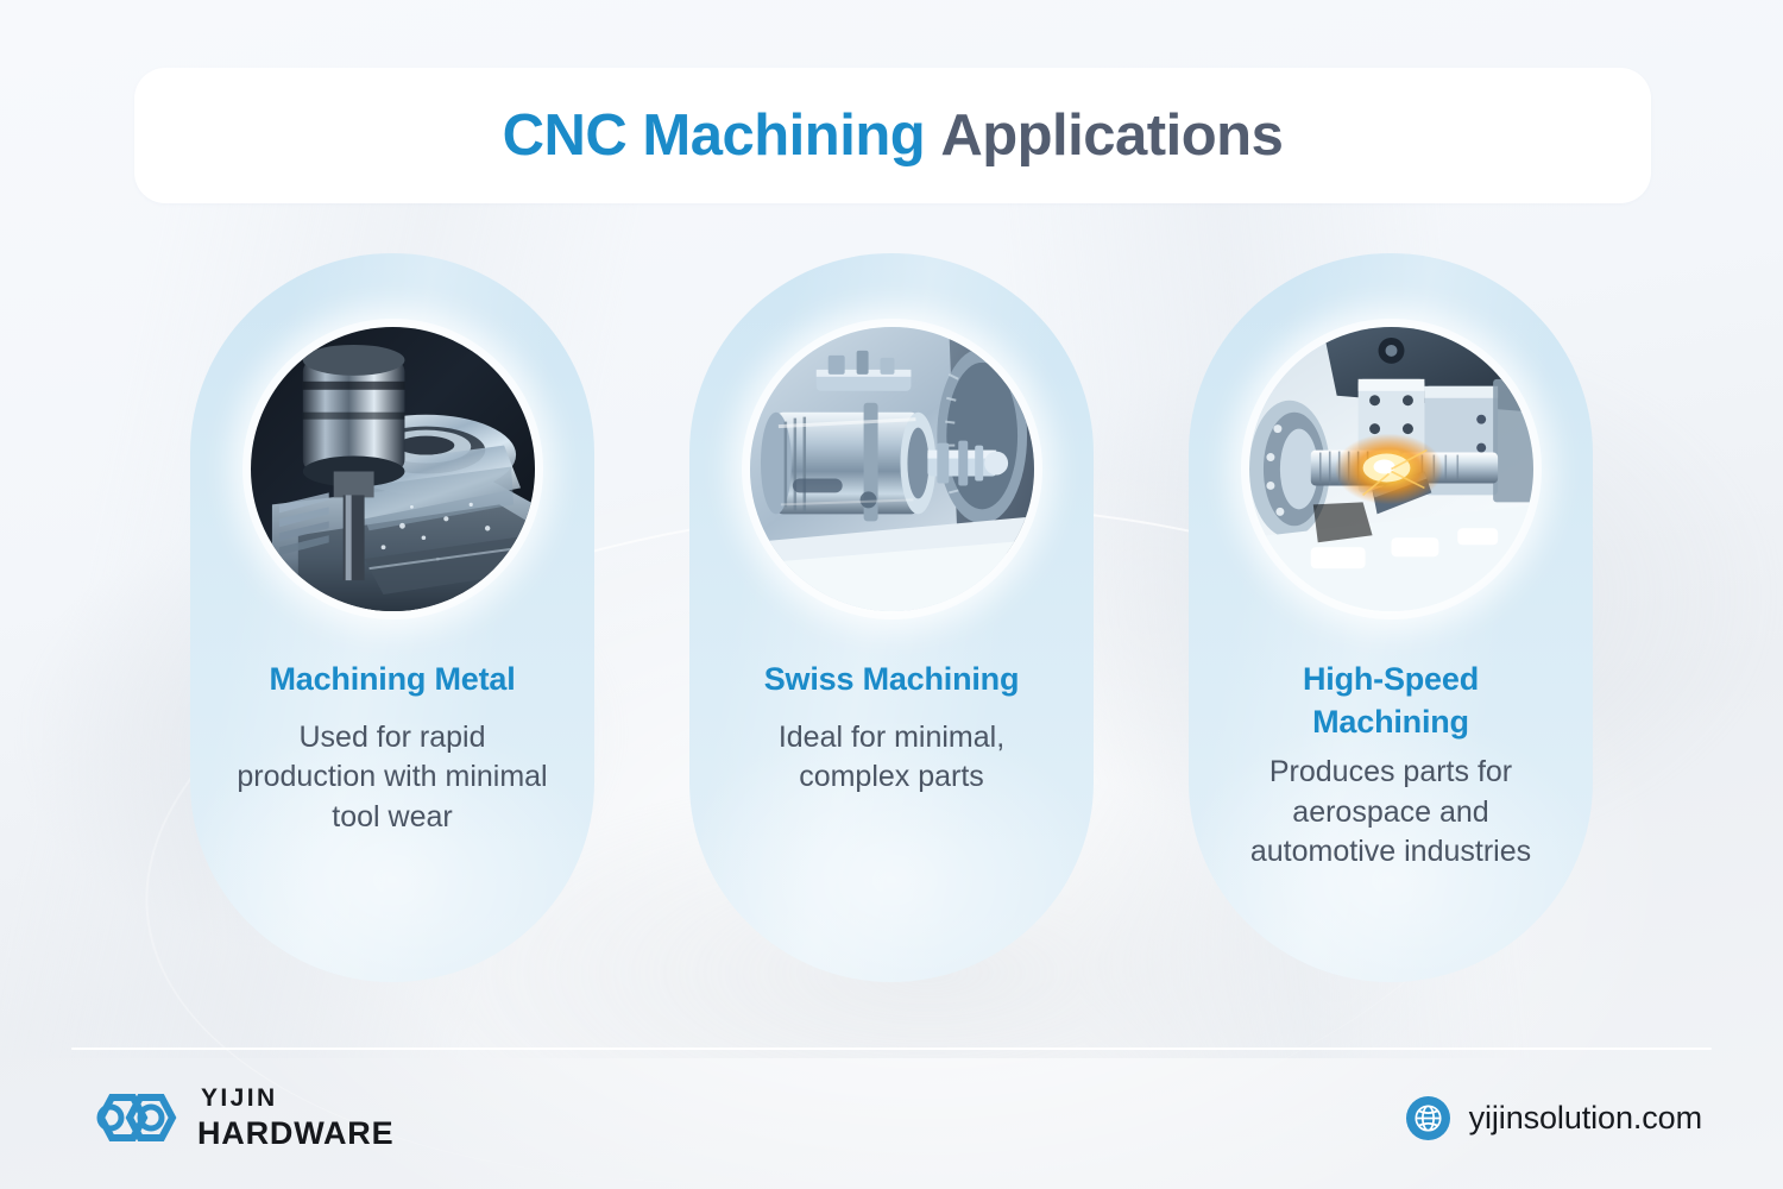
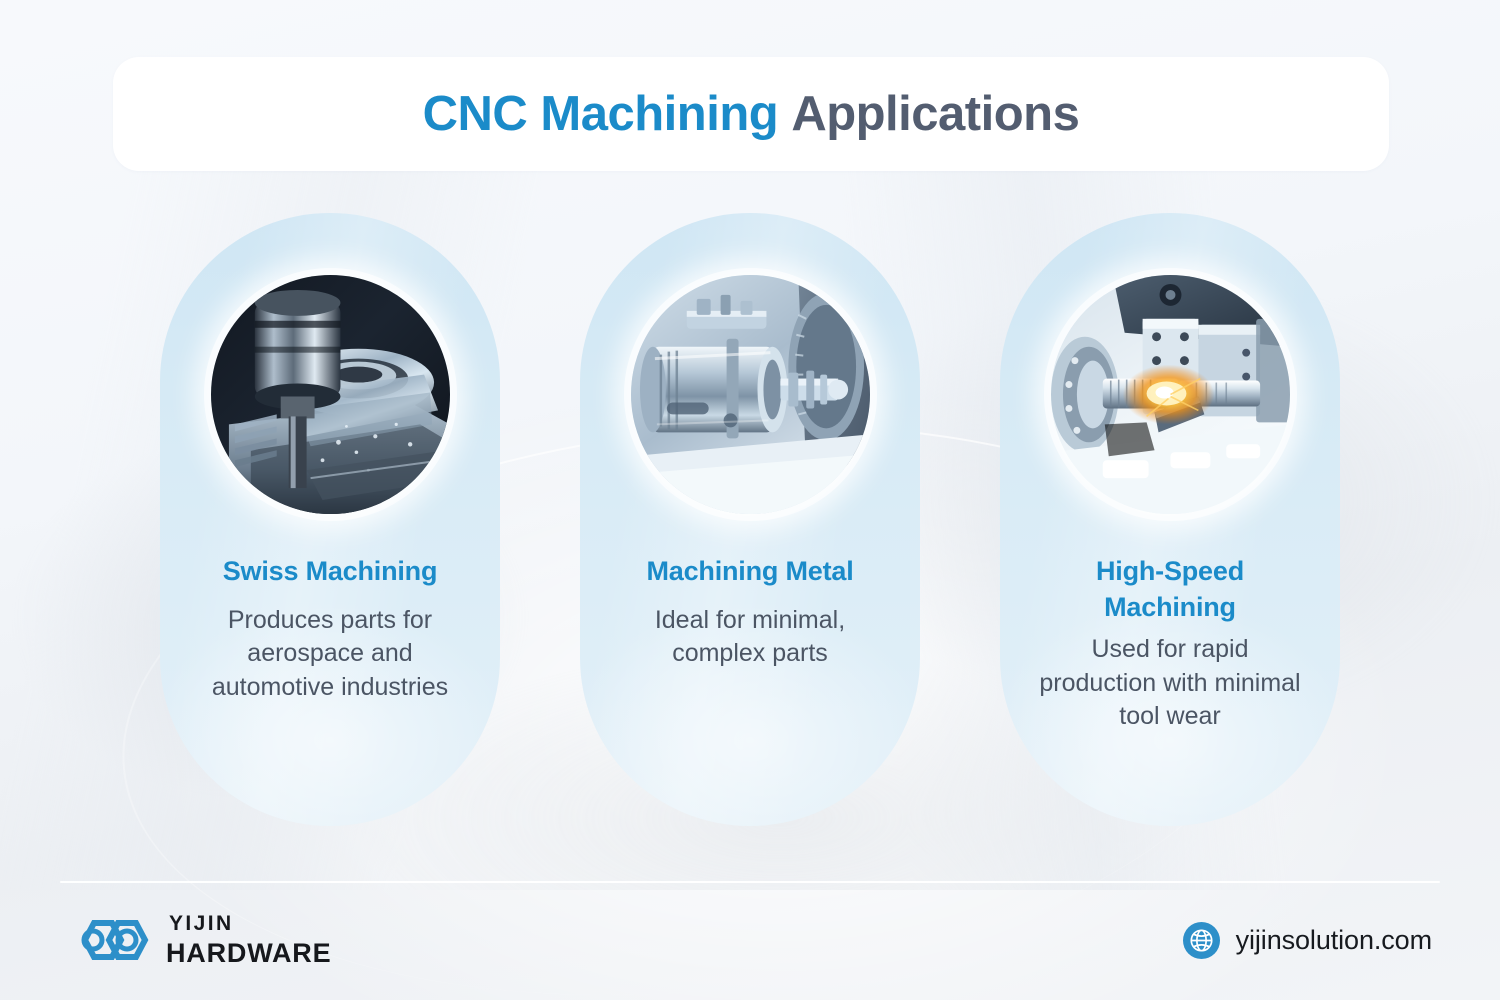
  CNC Machining Applications
- Machining Metal
+ Swiss Machining
- Used for rapid production with minimal tool wear
+ Produces parts for aerospace and automotive industries
- Swiss Machining
+ Machining Metal
  Ideal for minimal, complex parts
  High-Speed Machining
- Produces parts for aerospace and automotive industries
+ Used for rapid production with minimal tool wear
  YIJIN
  HARDWARE
  yijinsolution.com
